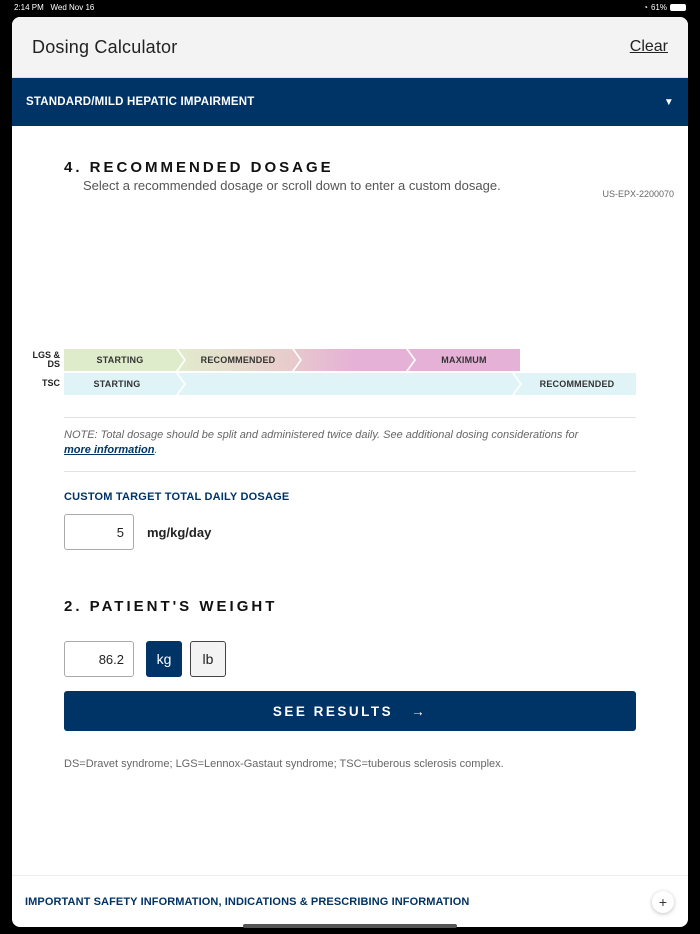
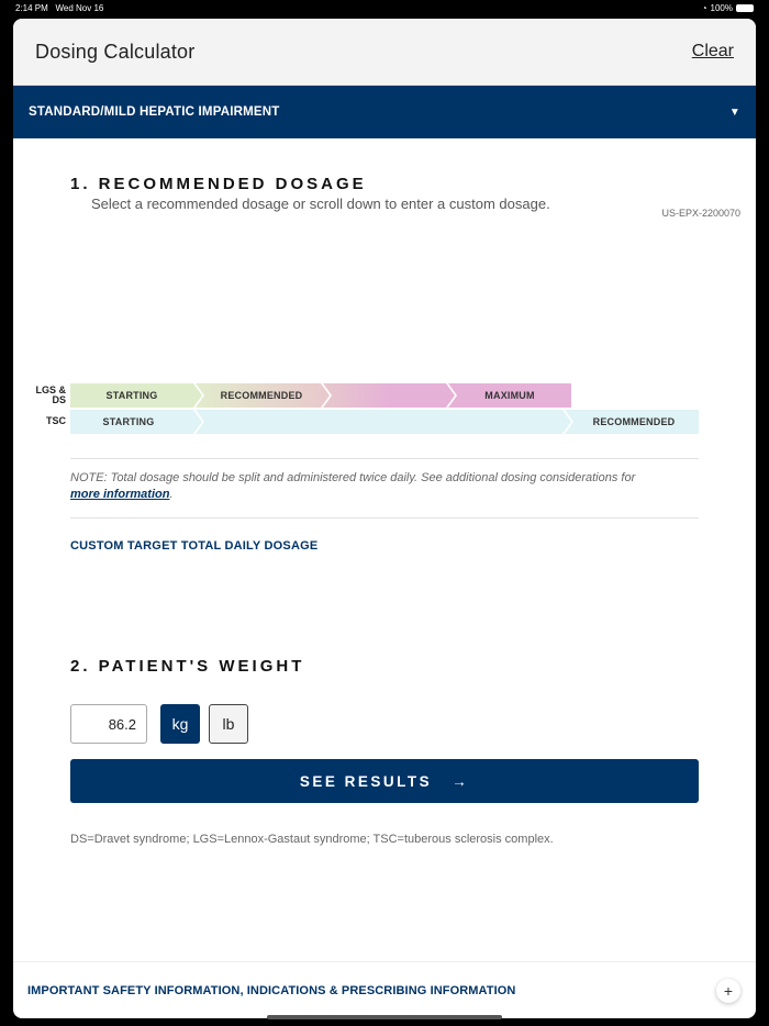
  2:14 PM Wed Nov 16
  ◔
- 61%
+ 100%
  Dosing Calculator
  Clear
  STANDARD/MILD HEPATIC IMPAIRMENT
  ▼
- 4. RECOMMENDED DOSAGE
+ 1. RECOMMENDED DOSAGE
  Select a recommended dosage or scroll down to enter a custom dosage.
  US-EPX-2200070
  LGS & DS
  STARTING
  RECOMMENDED
  MAXIMUM
  TSC
  STARTING
  RECOMMENDED
  NOTE: Total dosage should be split and administered twice daily. See additional dosing considerations for more information.
  CUSTOM TARGET TOTAL DAILY DOSAGE
- 5
- mg/kg/day
  2. PATIENT'S WEIGHT
  86.2
  kg
  lb
  SEE RESULTS
  →
  DS=Dravet syndrome; LGS=Lennox-Gastaut syndrome; TSC=tuberous sclerosis complex.
  IMPORTANT SAFETY INFORMATION, INDICATIONS & PRESCRIBING INFORMATION
  +
